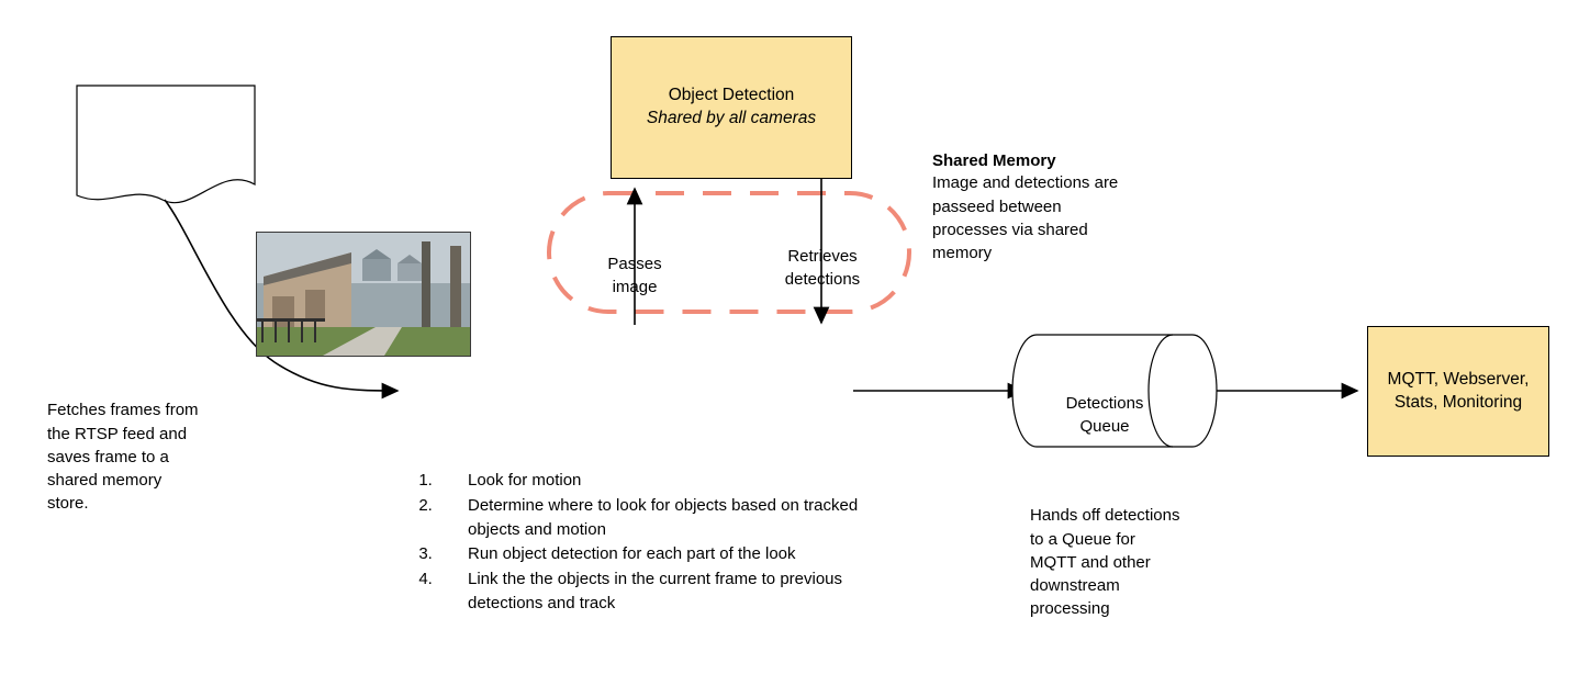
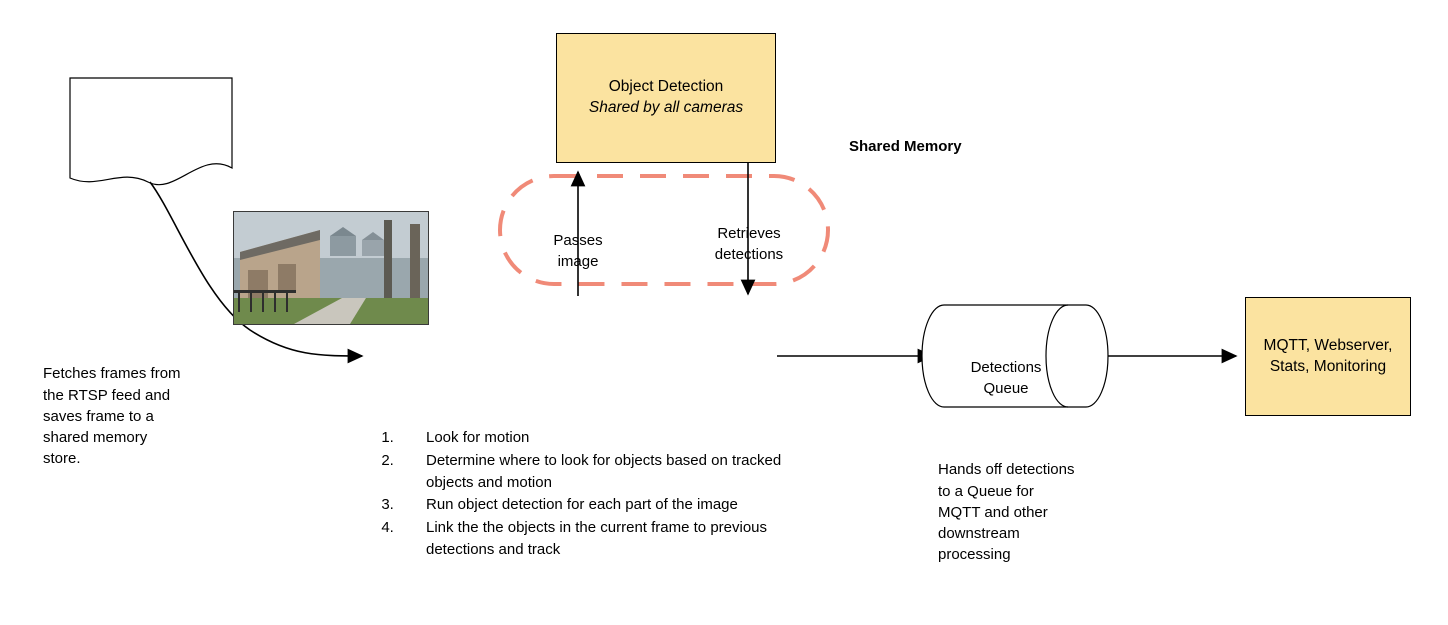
  Object Detection
  Shared by all cameras
  Detections
  Queue
  MQTT, Webserver,
  Stats, Monitoring
  Passes
  image
  Retrieves
  detections
  Shared Memory
- Image and detections are
- passeed between
- processes via shared
- memory
  Fetches frames from
  the RTSP feed and
  saves frame to a
  shared memory
  store.
  Hands off detections
  to a Queue for
  MQTT and other
  downstream
  processing
  Look for motion
  Determine where to look for objects based on tracked objects and motion
- Run object detection for each part of the look
+ Run object detection for each part of the image
  Link the the objects in the current frame to previous detections and track
